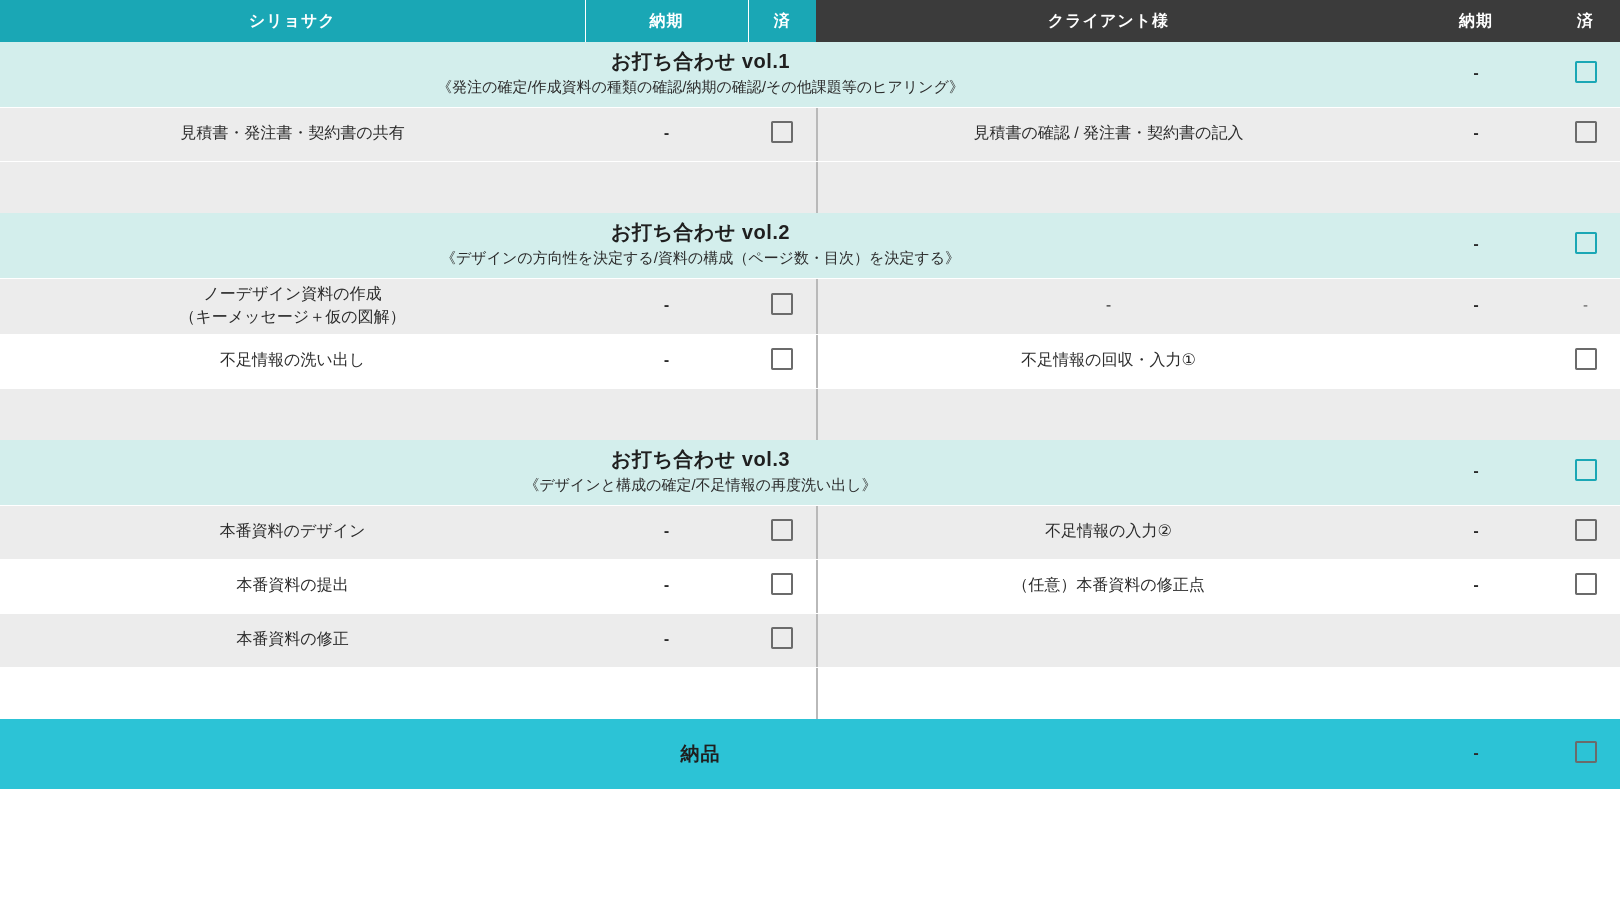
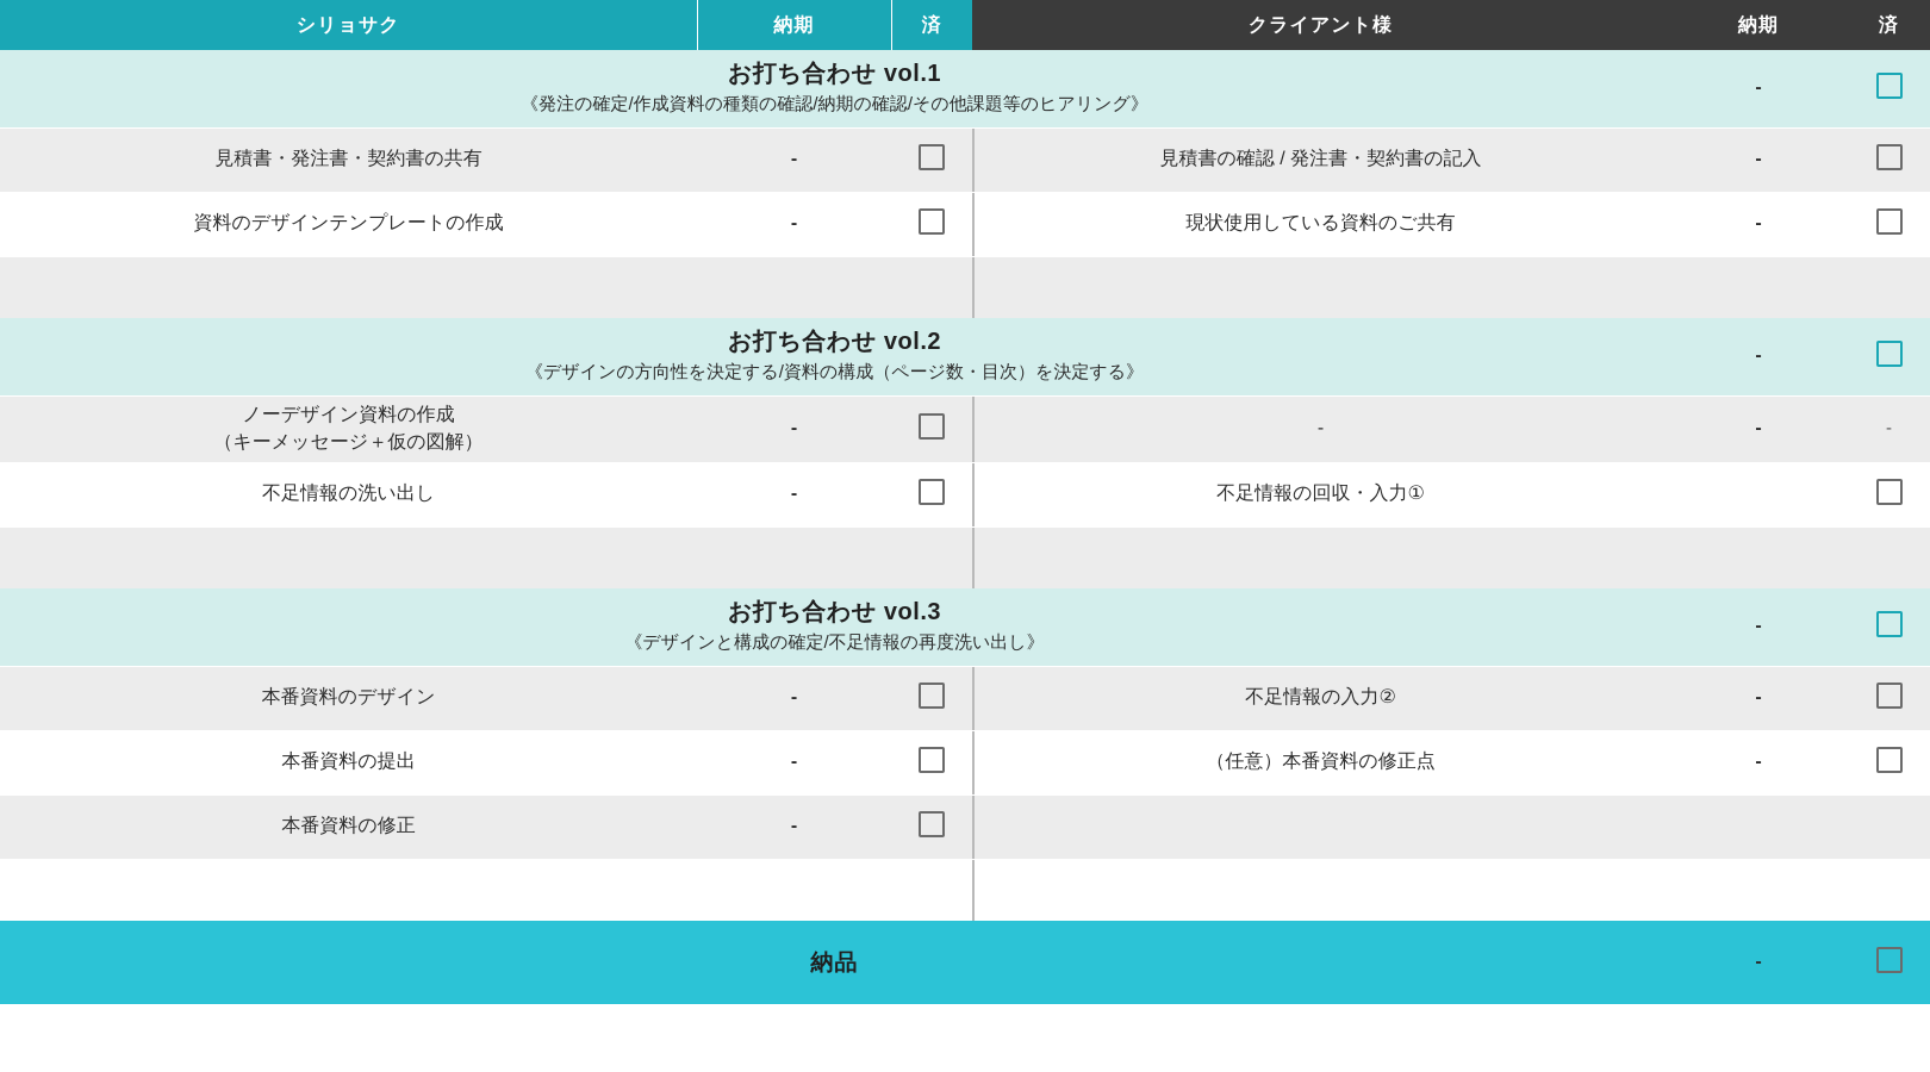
  シリョサク	納期	済	クライアント様	納期	済
  お打ち合わせ vol.1《発注の確定/作成資料の種類の確認/納期の確認/その他課題等のヒアリング》	-
  見積書・発注書・契約書の共有	-		見積書の確認 / 発注書・契約書の記入	-
+ 資料のデザインテンプレートの作成	-		現状使用している資料のご共有	-
  お打ち合わせ vol.2《デザインの方向性を決定する/資料の構成（ページ数・目次）を決定する》	-
  ノーデザイン資料の作成（キーメッセージ＋仮の図解）	-		-	-	-
  不足情報の洗い出し	-		不足情報の回収・入力①
  お打ち合わせ vol.3《デザインと構成の確定/不足情報の再度洗い出し》	-
  本番資料のデザイン	-		不足情報の入力②	-
  本番資料の提出	-		（任意）本番資料の修正点	-
  本番資料の修正	-
  納品	-
